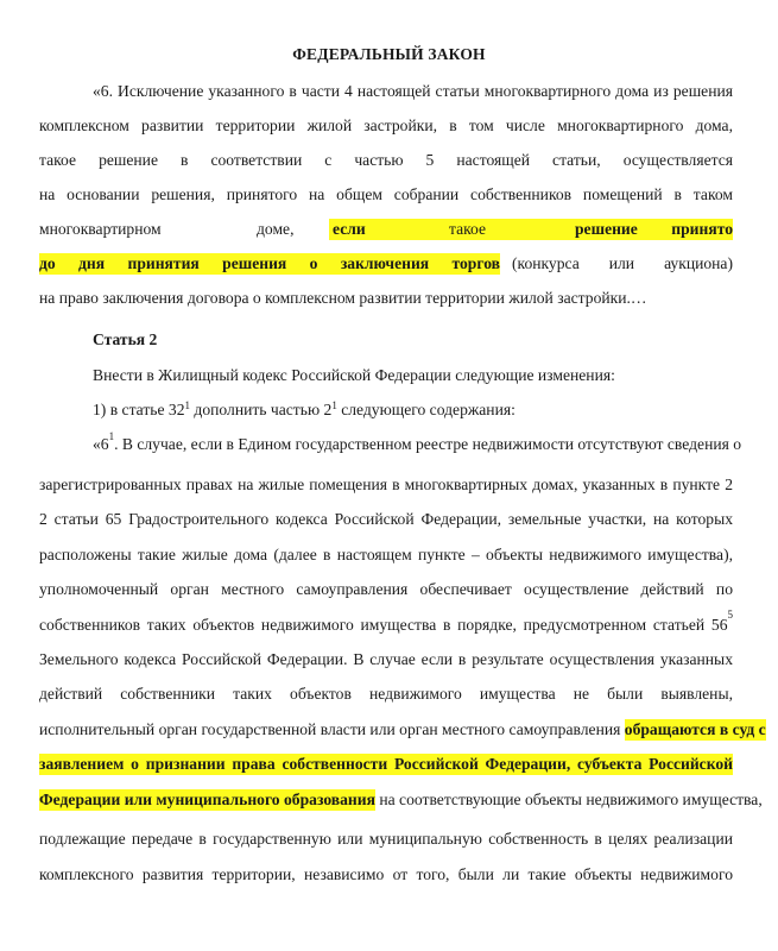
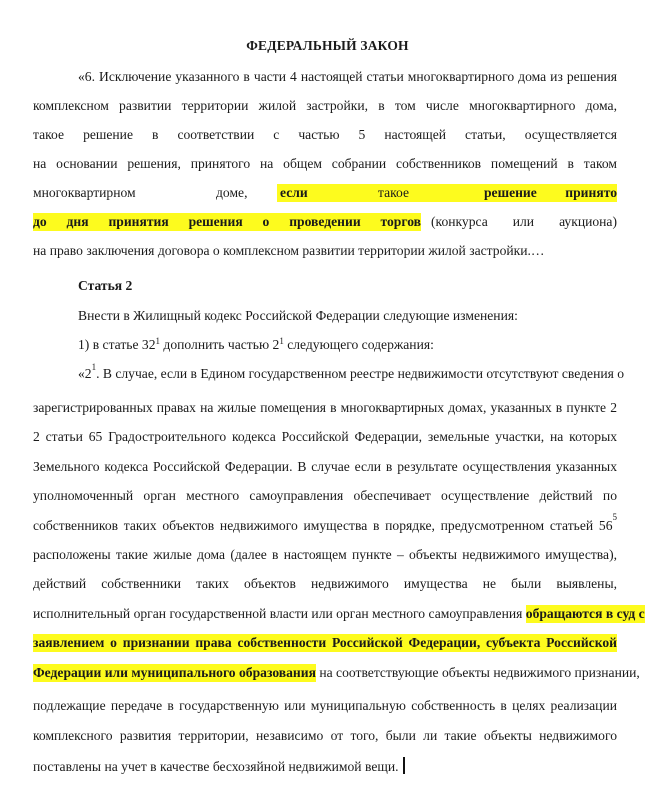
  ФЕДЕРАЛЬНЫЙ ЗАКОН
  «6. Исключение указанного в части 4 настоящей статьи многоквартирного дома из решения
  комплексном развитии территории жилой застройки, в том числе многоквартирного дома,
  такое решение в соответствии с частью 5 настоящей статьи, осуществляется
  на основании решения, принятого на общем собрании собственников помещений в таком
  многоквартирном
  доме,
  если
  такое
  решение
  принято
- до дня принятия решения о заключения торгов
+ до дня принятия решения о проведении торгов
  (конкурса или аукциона)
  на право заключения договора о комплексном развитии территории жилой застройки.…
  Статья 2
  Внести в Жилищный кодекс Российской Федерации следующие изменения:
  1) в статье 321 дополнить частью 21 следующего содержания:
- «6
+ «2
  1
  . В случае, если в Едином государственном реестре недвижимости отсутствуют сведения о
  зарегистрированных правах на жилые помещения в многоквартирных домах, указанных в пункте 2
  2 статьи 65 Градостроительного кодекса Российской Федерации, земельные участки, на которых
- расположены такие жилые дома (далее в настоящем пункте – объекты недвижимого имущества),
+ Земельного кодекса Российской Федерации. В случае если в результате осуществления указанных
  уполномоченный орган местного самоуправления обеспечивает осуществление действий по
  собственников таких объектов недвижимого имущества в порядке, предусмотренном статьей 56
  5
- Земельного кодекса Российской Федерации. В случае если в результате осуществления указанных
+ расположены такие жилые дома (далее в настоящем пункте – объекты недвижимого имущества),
  действий собственники таких объектов недвижимого имущества не были выявлены,
  исполнительный орган государственной власти или орган местного самоуправления
  обращаются в суд с
  заявлением о признании права собственности Российской Федерации, субъекта Российской
  Федерации или муниципального образования
- на соответствующие объекты недвижимого имущества,
+ на соответствующие объекты недвижимого признании,
  подлежащие передаче в государственную или муниципальную собственность в целях реализации
  комплексного развития территории, независимо от того, были ли такие объекты недвижимого
+ поставлены на учет в качестве бесхозяйной недвижимой вещи.
